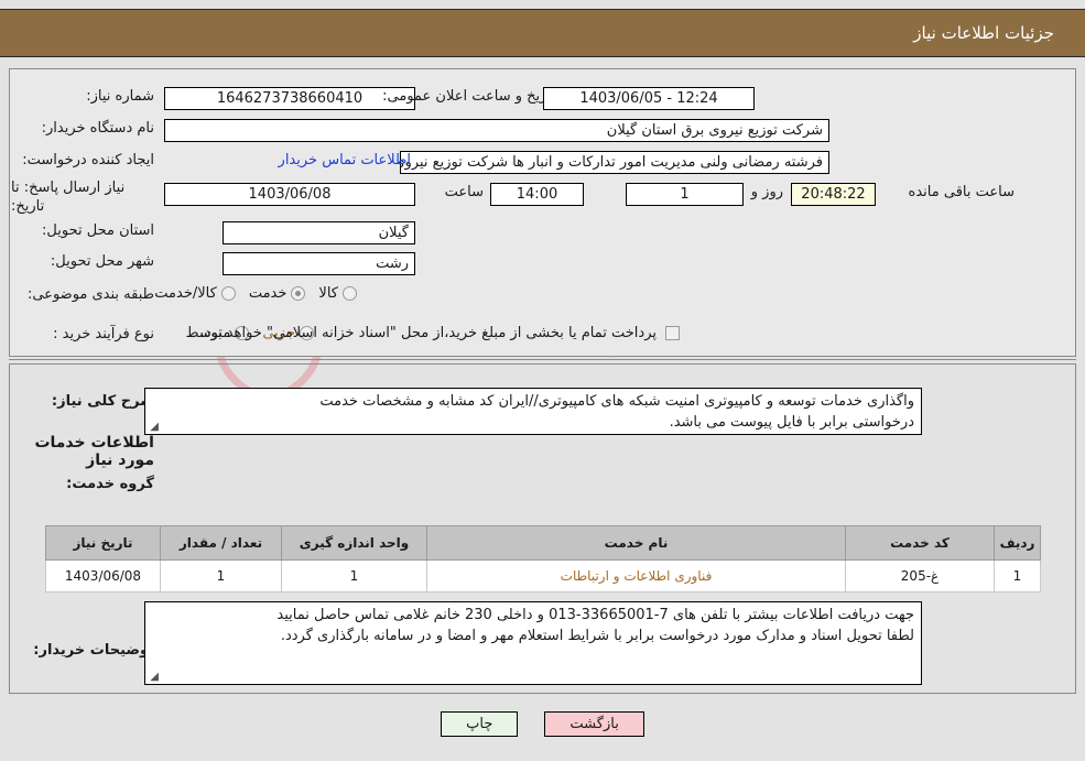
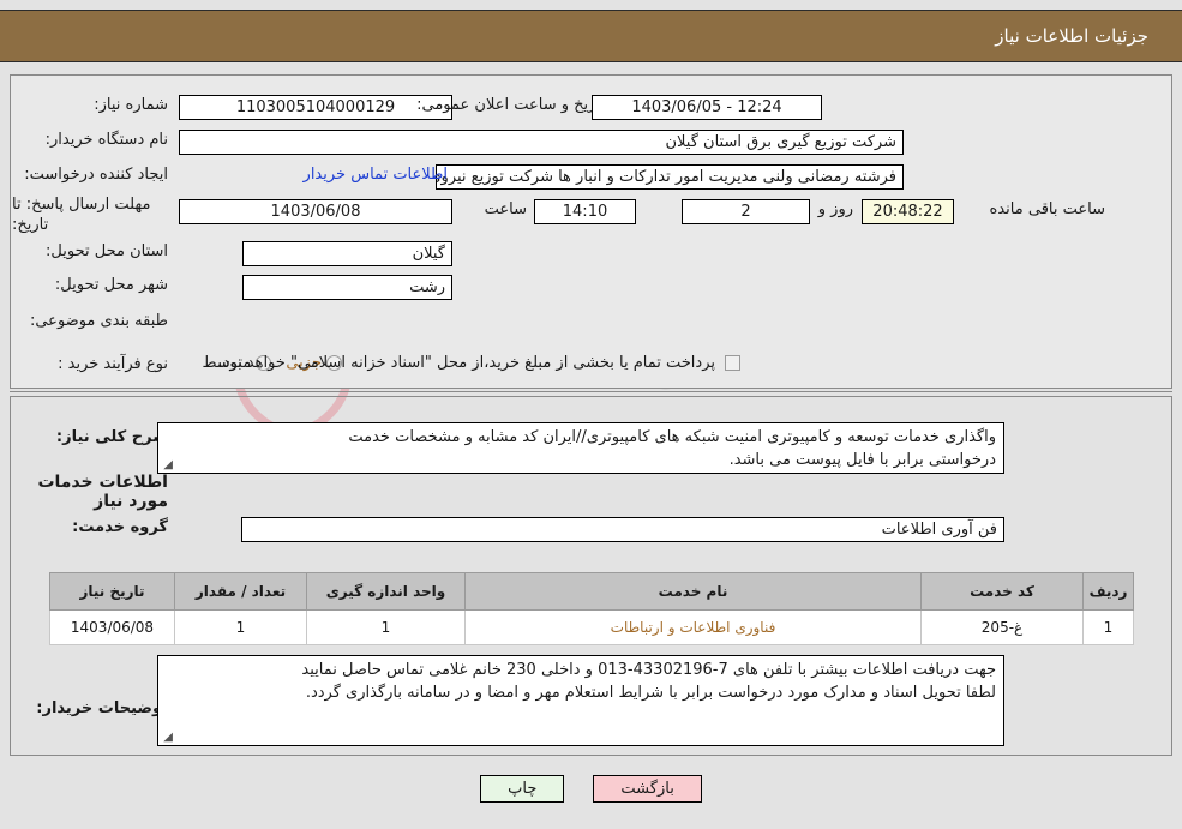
  جزئیات اطلاعات نیاز
  شماره نیاز:
- 1646273738660410
+ 1103005104000129
  یخ و ساعت اعلان عمومی:
  12:24 - 1403/06/05
  نام دستگاه خریدار:
- شرکت توزیع نیروی برق استان گیلان
+ شرکت توزیع گیری برق استان گیلان
  ایجاد کننده درخواست:
  فرشته رمضانی ولنی مدیریت امور تدارکات و انبار ها شرکت توزیع نیروی
  اطلاعات تماس خریدار
- نیاز ارسال پاسخ: تا تاریخ:
+ مهلت ارسال پاسخ: تا تاریخ:
  1403/06/08
  ساعت
- 14:00
+ 14:10
- 1
+ 2
  روز و
  20:48:22
  ساعت باقی مانده
  استان محل تحویل:
  گیلان
  شهر محل تحویل:
  رشت
  طبقه بندی موضوعی:
- کالا
- خدمت
- کالا/خدمت
  نوع فرآیند خرید :
  جزیی
  متوسط
  پرداخت تمام یا بخشی از مبلغ خرید،از محل "اسناد خزانه اسلامی" خواهد بود.
  رح کلی نیاز:
  واگذاری خدمات توسعه و کامپیوتری امنیت شبکه های کامپیوتری//ایران کد مشابه و مشخصات خدمت
  درخواستی برابر با فایل پیوست می باشد.
  ◢
  اطلاعات خدمات مورد نیاز
  گروه خدمت:
+ فن آوری اطلاعات
  ردیف	کد خدمت	نام خدمت	واحد اندازه گیری	تعداد / مقدار	تاریخ نیاز
  1	غ-205	فناوری اطلاعات و ارتباطات	1	1	1403/06/08
  ضیحات خریدار:
- جهت دریافت اطلاعات بیشتر با تلفن های 7-33665001-013 و داخلی 230 خانم غلامی تماس حاصل نمایید
+ جهت دریافت اطلاعات بیشتر با تلفن های 7-43302196-013 و داخلی 230 خانم غلامی تماس حاصل نمایید
  لطفا تحویل اسناد و مدارک مورد درخواست برابر با شرایط استعلام مهر و امضا و در سامانه بارگذاری گردد.
  ◢
  بازگشت
  چاپ
